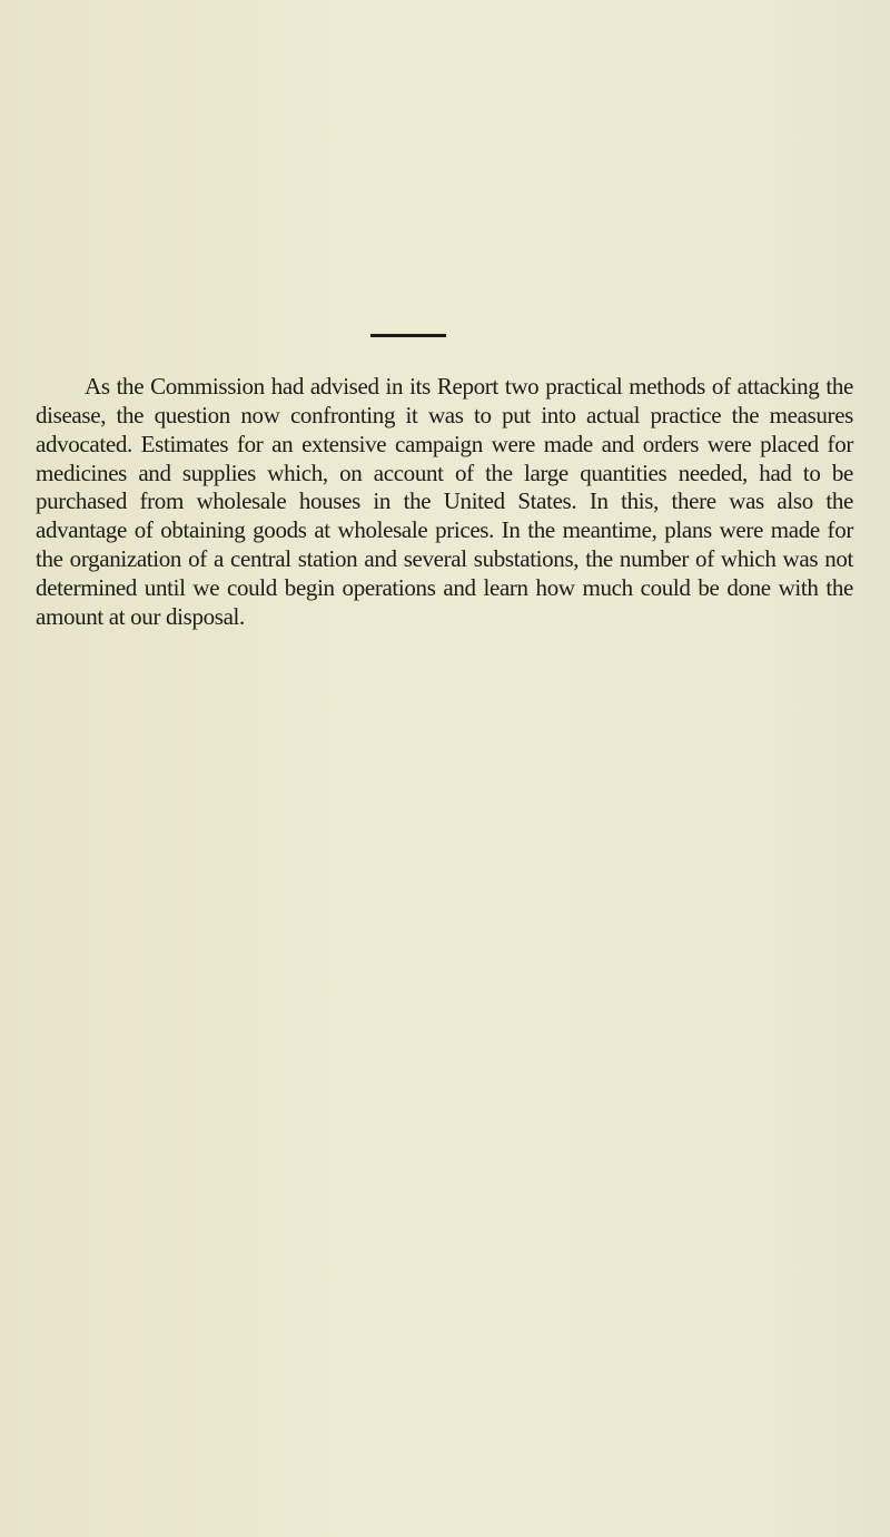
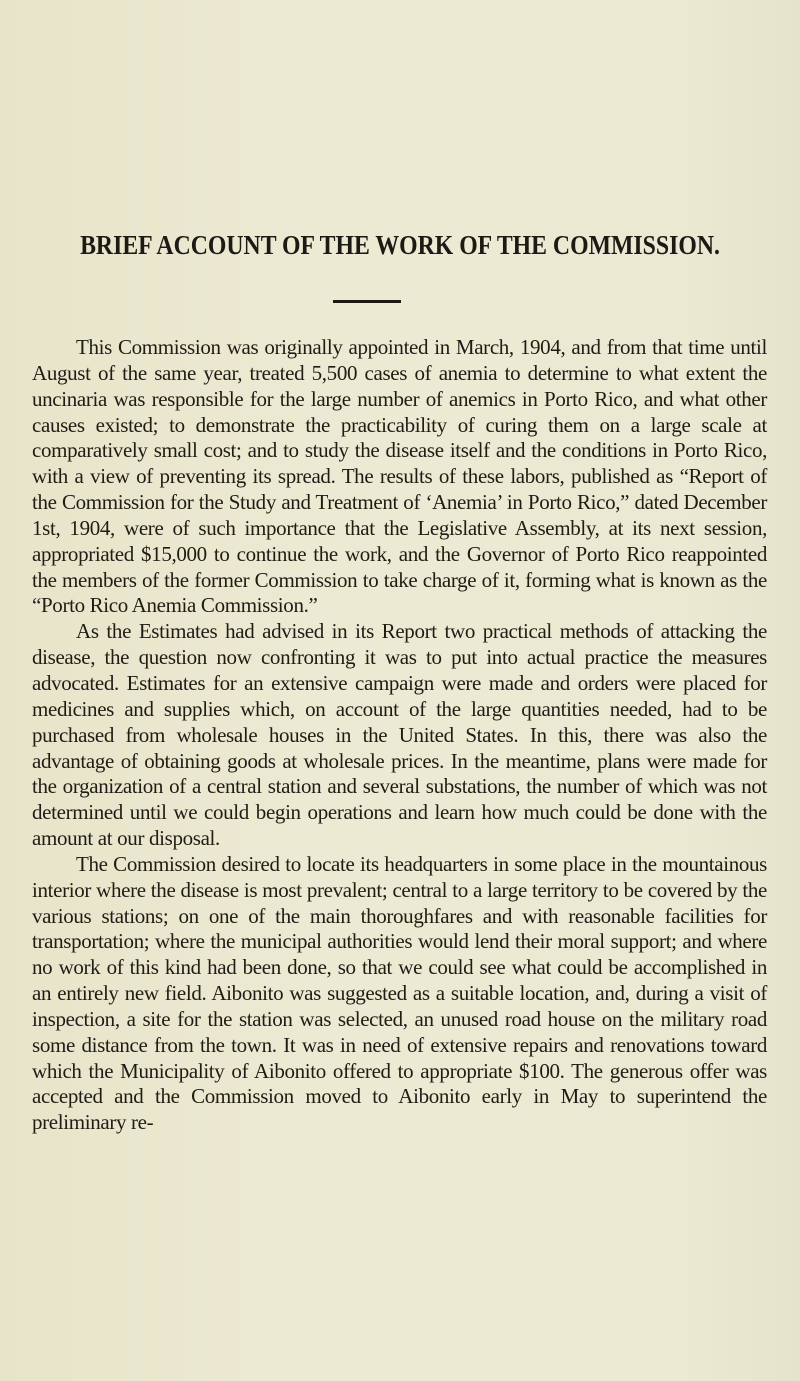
+ BRIEF ACCOUNT OF THE WORK OF THE COMMISSION.
+ This Commission was originally appointed in March, 1904, and from that time until August of the same year, treated 5,500 cases of anemia to determine to what extent the uncinaria was responsible for the large number of anemics in Porto Rico, and what other causes existed; to demonstrate the practicability of curing them on a large scale at comparatively small cost; and to study the disease itself and the conditions in Porto Rico, with a view of preventing its spread. The results of these labors, published as “Report of the Commission for the Study and Treatment of ‘Anemia’ in Porto Rico,” dated December 1st, 1904, were of such importance that the Legislative Assembly, at its next session, appropriated $15,000 to continue the work, and the Governor of Porto Rico reappointed the members of the former Commission to take charge of it, forming what is known as the “Porto Rico Anemia Commission.”
- As the Commission had advised in its Report two practical methods of attacking the disease, the question now confronting it was to put into actual practice the measures advocated. Estimates for an extensive campaign were made and orders were placed for medicines and supplies which, on account of the large quantities needed, had to be purchased from wholesale houses in the United States. In this, there was also the advantage of obtaining goods at wholesale prices. In the meantime, plans were made for the organization of a central station and several substations, the number of which was not determined until we could begin operations and learn how much could be done with the amount at our disposal.
+ As the Estimates had advised in its Report two practical methods of attacking the disease, the question now confronting it was to put into actual practice the measures advocated. Estimates for an extensive campaign were made and orders were placed for medicines and supplies which, on account of the large quantities needed, had to be purchased from wholesale houses in the United States. In this, there was also the advantage of obtaining goods at wholesale prices. In the meantime, plans were made for the organization of a central station and several substations, the number of which was not determined until we could begin operations and learn how much could be done with the amount at our disposal.
+ The Commission desired to locate its headquarters in some place in the mountainous interior where the disease is most prevalent; central to a large territory to be covered by the various stations; on one of the main thoroughfares and with reasonable facilities for transportation; where the municipal authorities would lend their moral support; and where no work of this kind had been done, so that we could see what could be accomplished in an entirely new field. Aibonito was suggested as a suitable location, and, during a visit of inspection, a site for the station was selected, an unused road house on the military road some distance from the town. It was in need of extensive repairs and renovations toward which the Municipality of Aibonito offered to appropriate $100. The generous offer was accepted and the Commission moved to Aibonito early in May to superintend the preliminary re-
